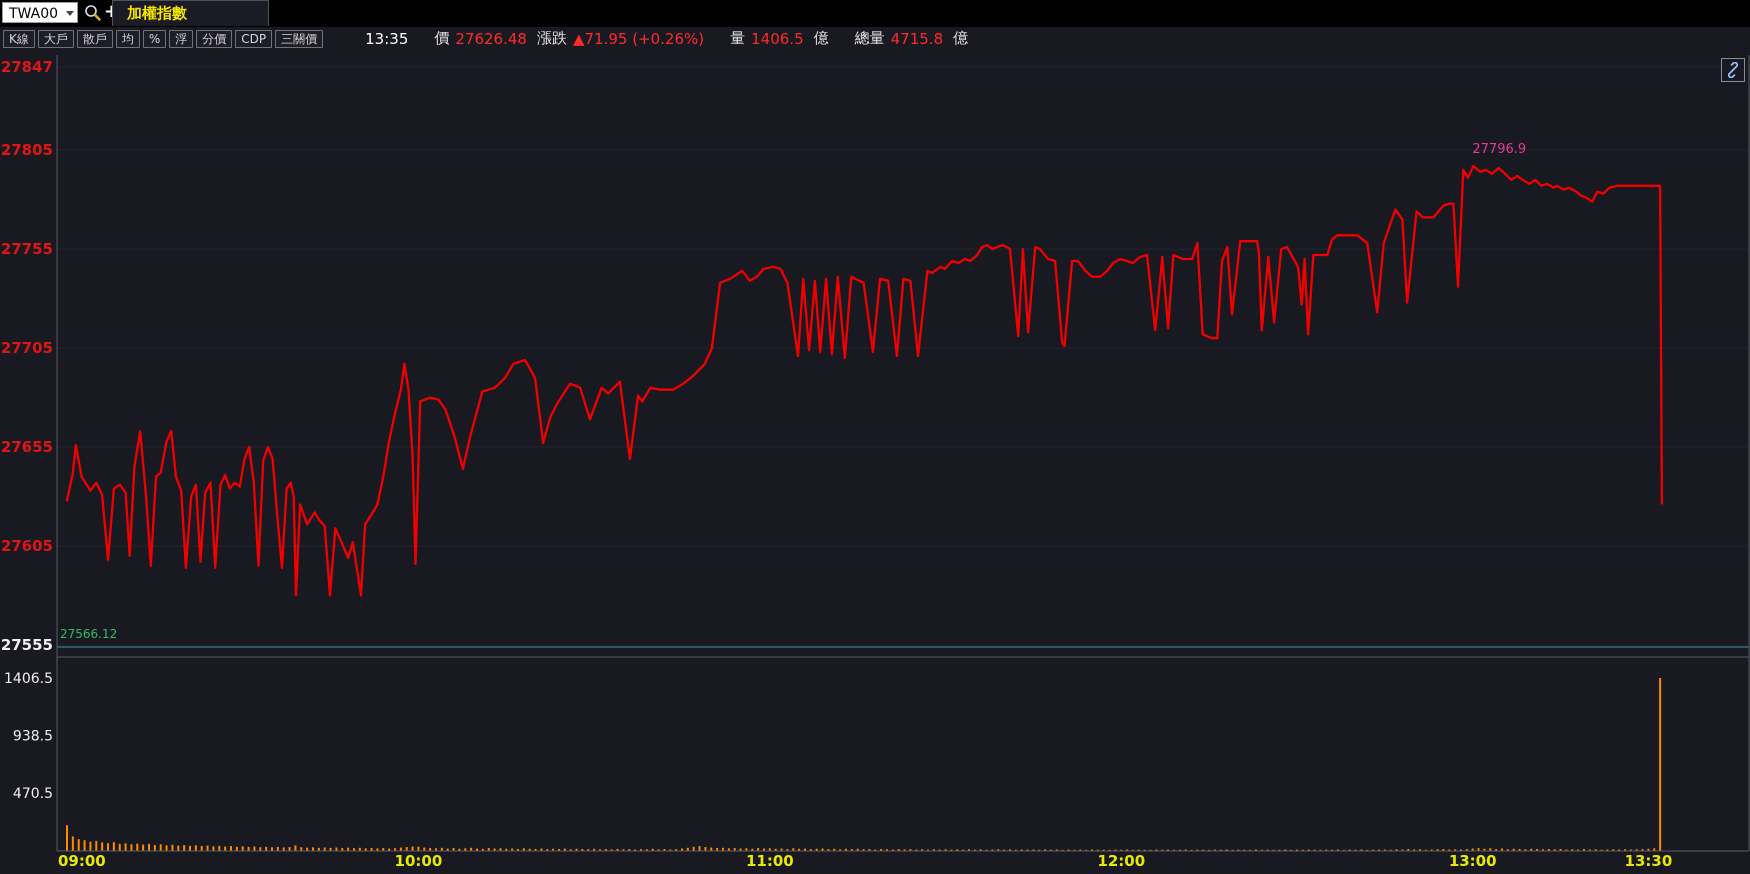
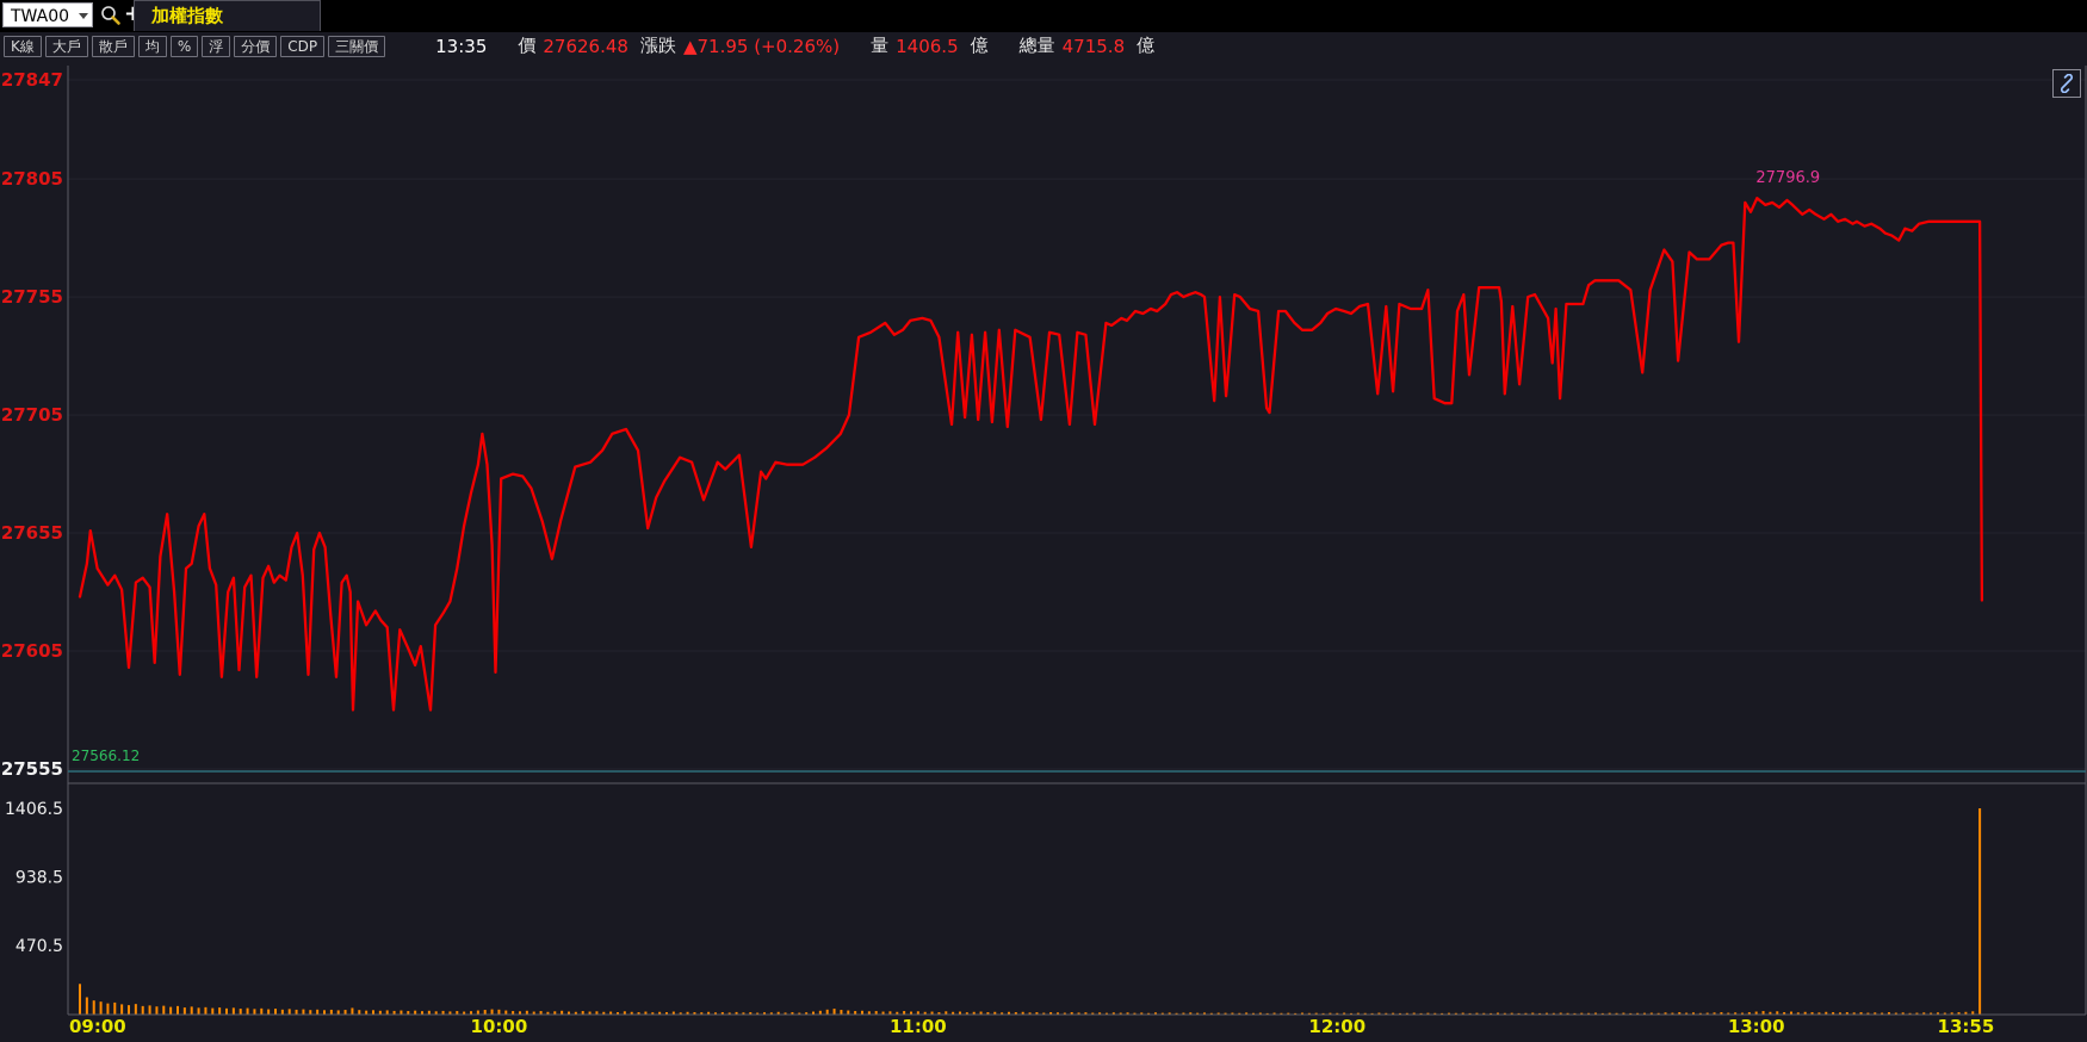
  27847
  27805
  27755
  27705
  27655
  27605
  27555
  1406.5
  938.5
  470.5
  09:00
  10:00
  11:00
  12:00
  13:00
- 13:30
+ 13:55
  27796.9
  27566.12
  TWA00
  加權指數
  K線
  大戶
  散戶
  均
  %
  浮
  分價
  CDP
  三關價
  13:35
  價
  27626.48
  漲跌
  ▲71.95 (+0.26%)
  量
  1406.5
  億
  總量
  4715.8
  億
